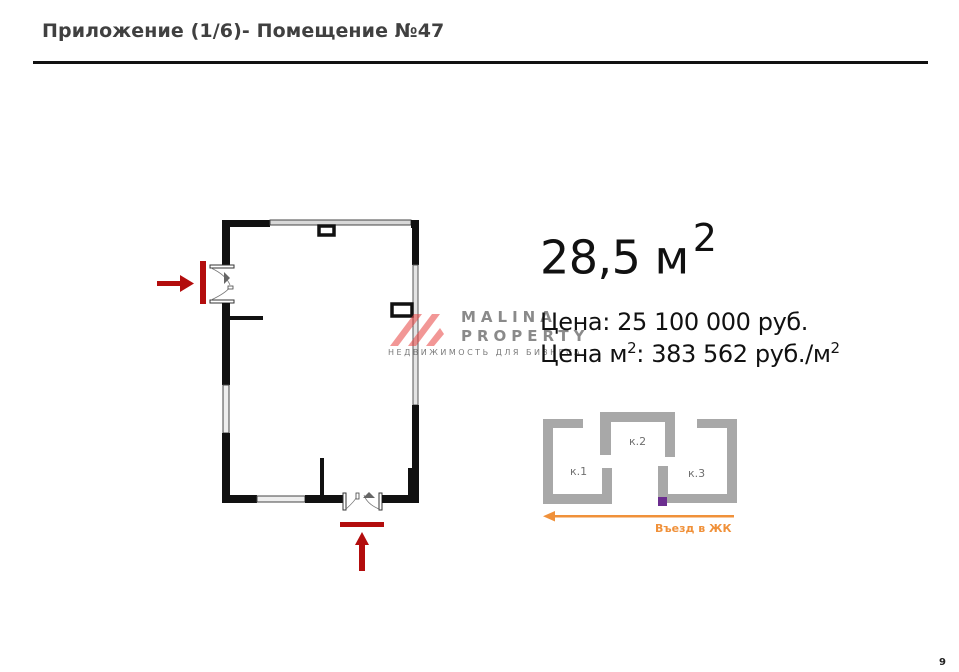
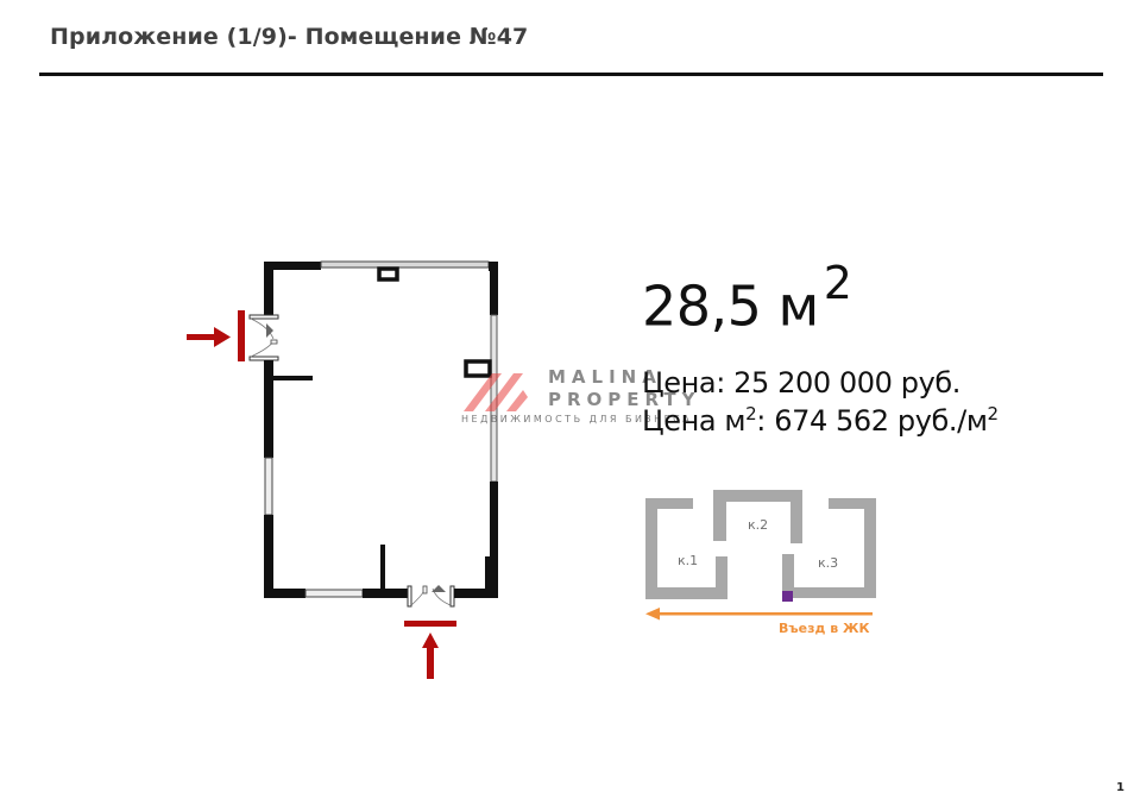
- Приложение (1/6)- Помещение №47
+ Приложение (1/9)- Помещение №47
  к.1
  к.2
  к.3
  Въезд в ЖК
  MALINA
  PROPERTY
  НЕДВИЖИМОСТЬ ДЛЯ БИЗНЕСА
  28,5 м2
- Цена: 25 100 000 руб.
+ Цена: 25 200 000 руб.
- Цена м2: 383 562 руб./м2
+ Цена м2: 674 562 руб./м2
- 9
+ 1
